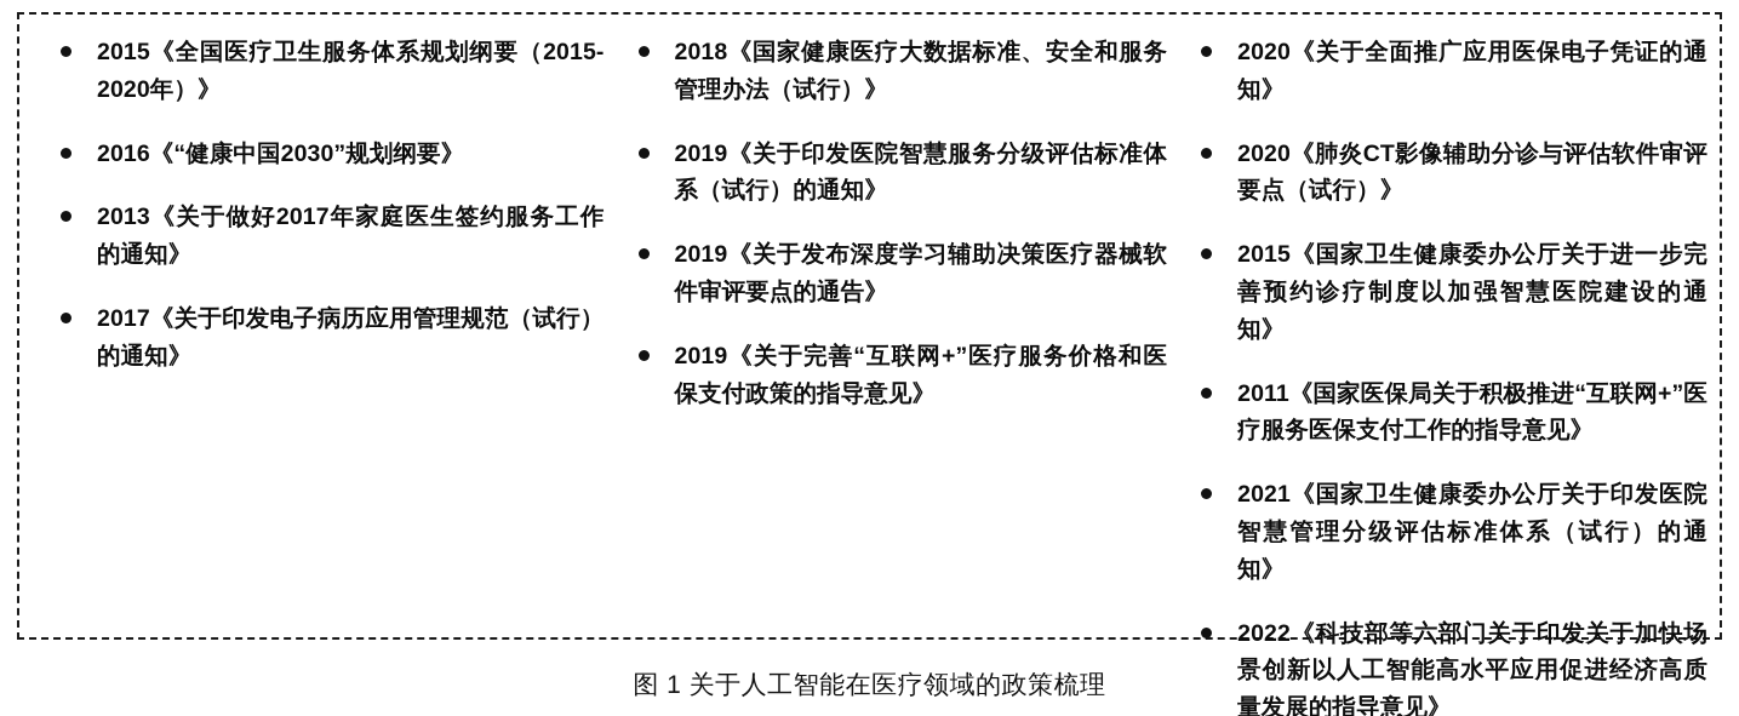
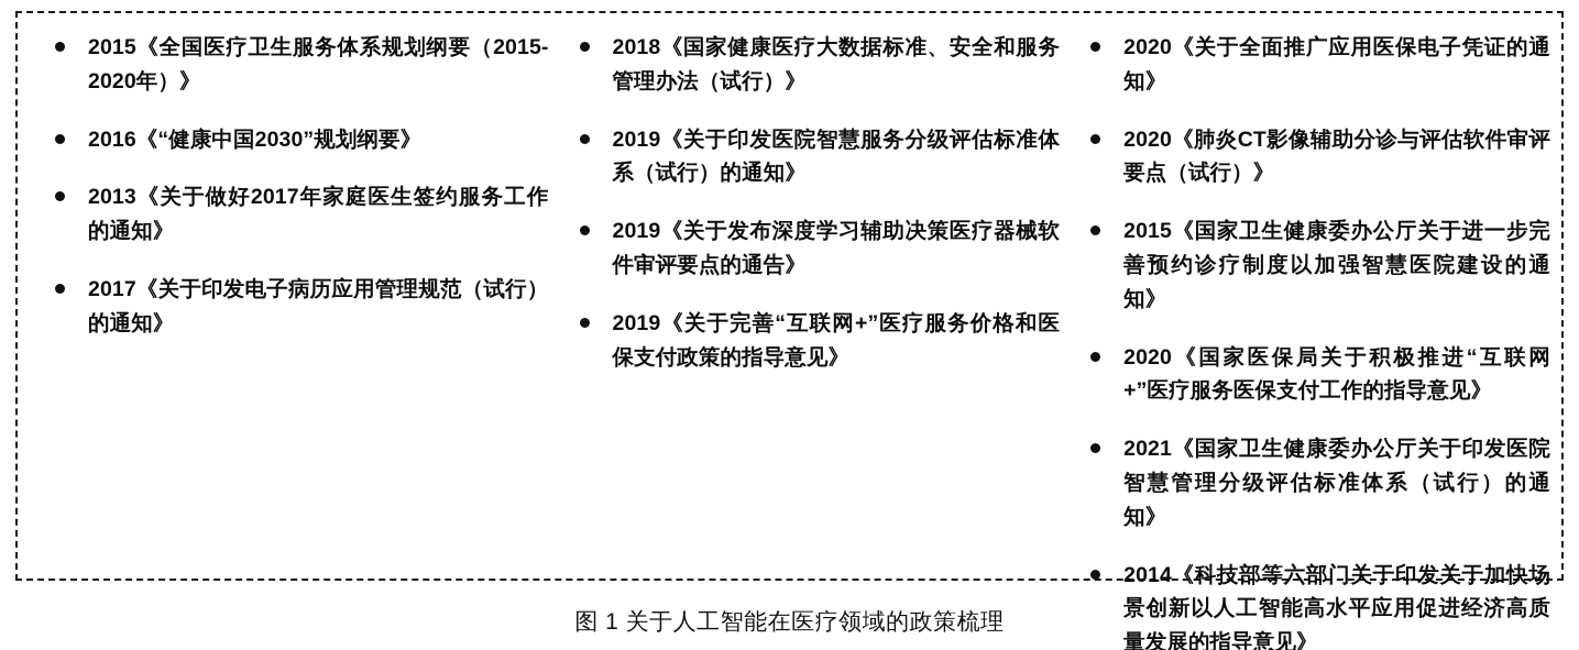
  2015《全国医疗卫生服务体系规划纲要（2015-2020年）》
  2016《“健康中国2030”规划纲要》
  2013《关于做好2017年家庭医生签约服务工作的通知》
  2017《关于印发电子病历应用管理规范（试行）的通知》
  2018《国家健康医疗大数据标准、安全和服务管理办法（试行）》
  2019《关于印发医院智慧服务分级评估标准体系（试行）的通知》
  2019《关于发布深度学习辅助决策医疗器械软件审评要点的通告》
  2019《关于完善“互联网+”医疗服务价格和医保支付政策的指导意见》
  2020《关于全面推广应用医保电子凭证的通知》
  2020《肺炎CT影像辅助分诊与评估软件审评要点（试行）》
  2015《国家卫生健康委办公厅关于进一步完善预约诊疗制度以加强智慧医院建设的通知》
- 2011《国家医保局关于积极推进“互联网+”医疗服务医保支付工作的指导意见》
+ 2020《国家医保局关于积极推进“互联网+”医疗服务医保支付工作的指导意见》
  2021《国家卫生健康委办公厅关于印发医院智慧管理分级评估标准体系（试行）的通知》
- 2022《科技部等六部门关于印发关于加快场景创新以人工智能高水平应用促进经济高质量发展的指导意见》
+ 2014《科技部等六部门关于印发关于加快场景创新以人工智能高水平应用促进经济高质量发展的指导意见》
  图 1 关于人工智能在医疗领域的政策梳理
